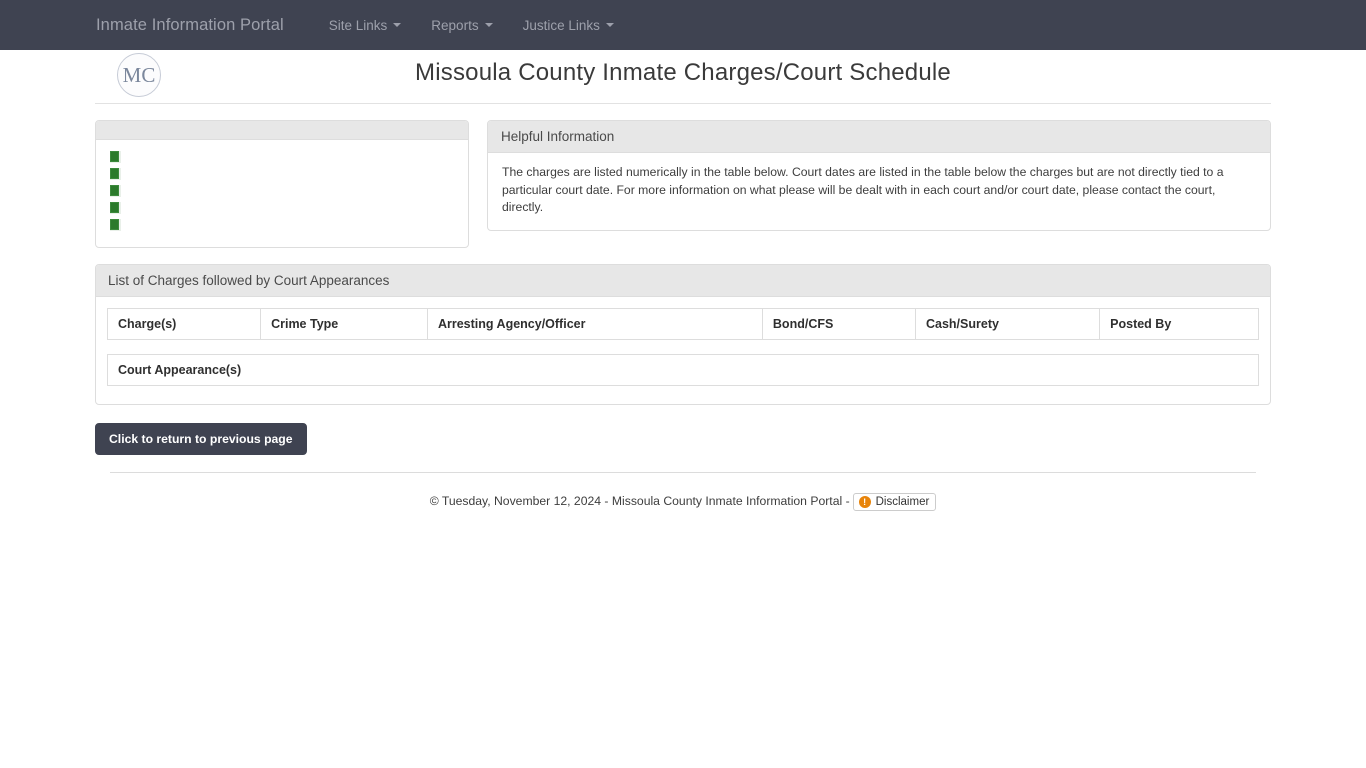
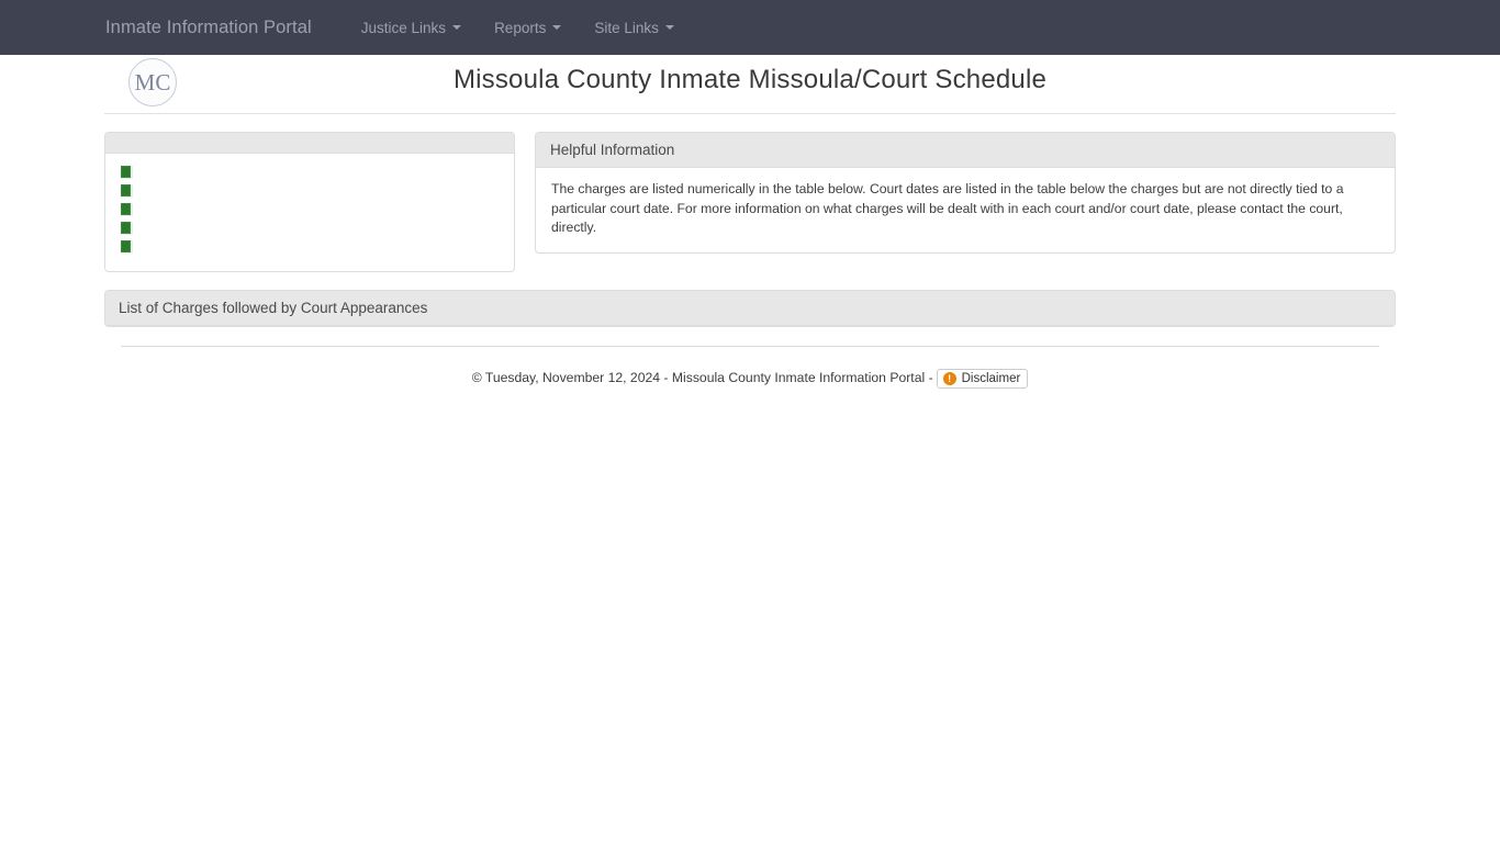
  Inmate Information Portal
- Site Links
+ Justice Links
  Reports
- Justice Links
+ Site Links
  MC
- Missoula County Inmate Charges/Court Schedule
+ Missoula County Inmate Missoula/Court Schedule
  Helpful Information
- The charges are listed numerically in the table below. Court dates are listed in the table below the charges but are not directly tied to a particular court date. For more information on what please will be dealt with in each court and/or court date, please contact the court, directly.
+ The charges are listed numerically in the table below. Court dates are listed in the table below the charges but are not directly tied to a particular court date. For more information on what charges will be dealt with in each court and/or court date, please contact the court, directly.
  List of Charges followed by Court Appearances
- Charge(s)	Crime Type	Arresting Agency/Officer	Bond/CFS	Cash/Surety	Posted By
- Court Appearance(s)
- Click to return to previous page
  © Tuesday, November 12, 2024 - Missoula County Inmate Information Portal -
  !
  Disclaimer
